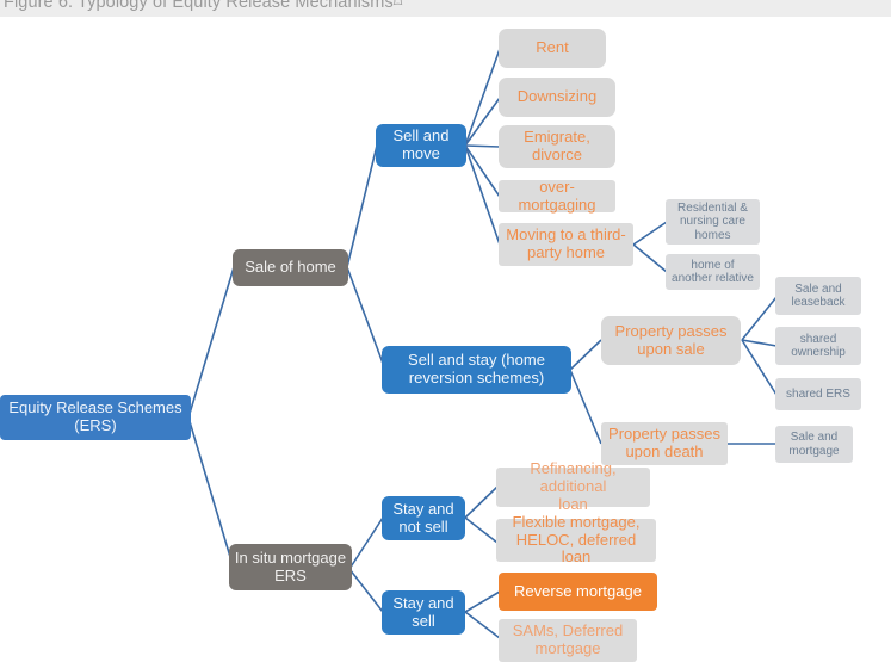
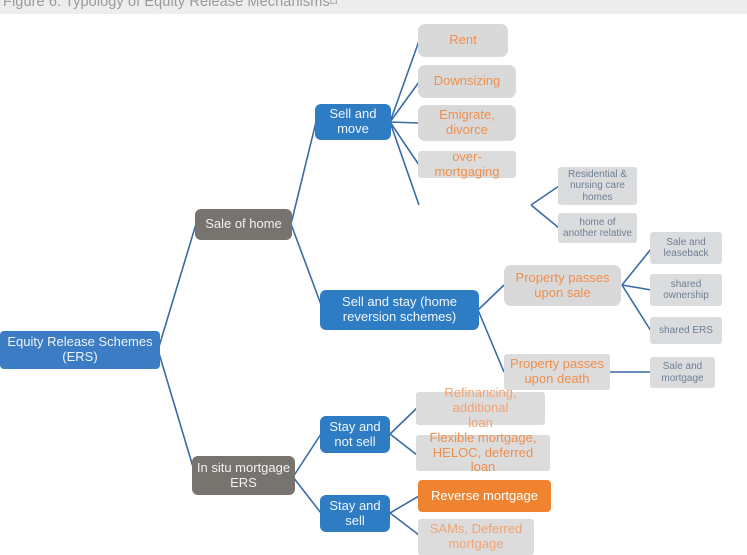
  Figure 6. Typology of Equity Release Mechanisms⌑
  Equity Release Schemes
  (ERS)
  Sale of home
  In situ mortgage
  ERS
  Sell and
  move
  Sell and stay (home
  reversion schemes)
  Stay and
  not sell
  Stay and
  sell
  Rent
  Downsizing
  Emigrate,
  divorce
  over-mortgaging
- Moving to a third-
- party home
  Residential &
  nursing care
  homes
  home of
  another relative
  Property passes
  upon sale
  Property passes
  upon death
  Sale and
  leaseback
  shared
  ownership
  shared ERS
  Sale and
  mortgage
  Refinancing, additional
  loan
  Flexible mortgage,
  HELOC, deferred loan
  Reverse mortgage
  SAMs, Deferred
  mortgage
